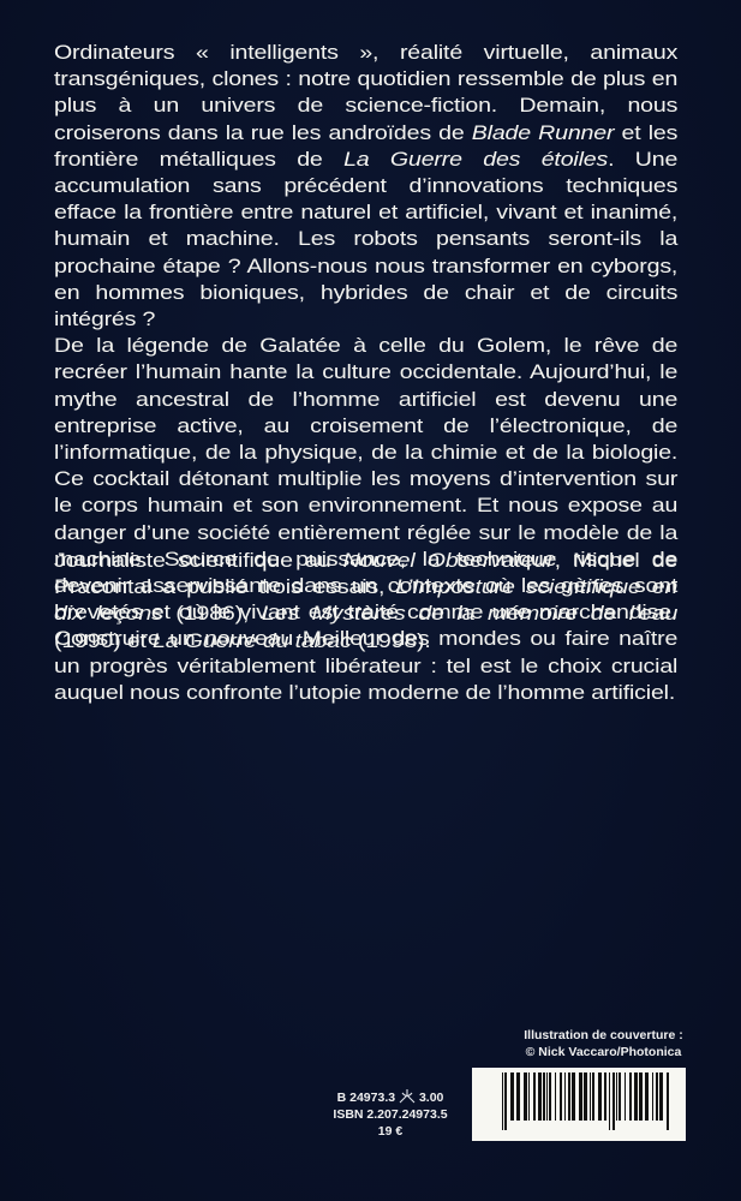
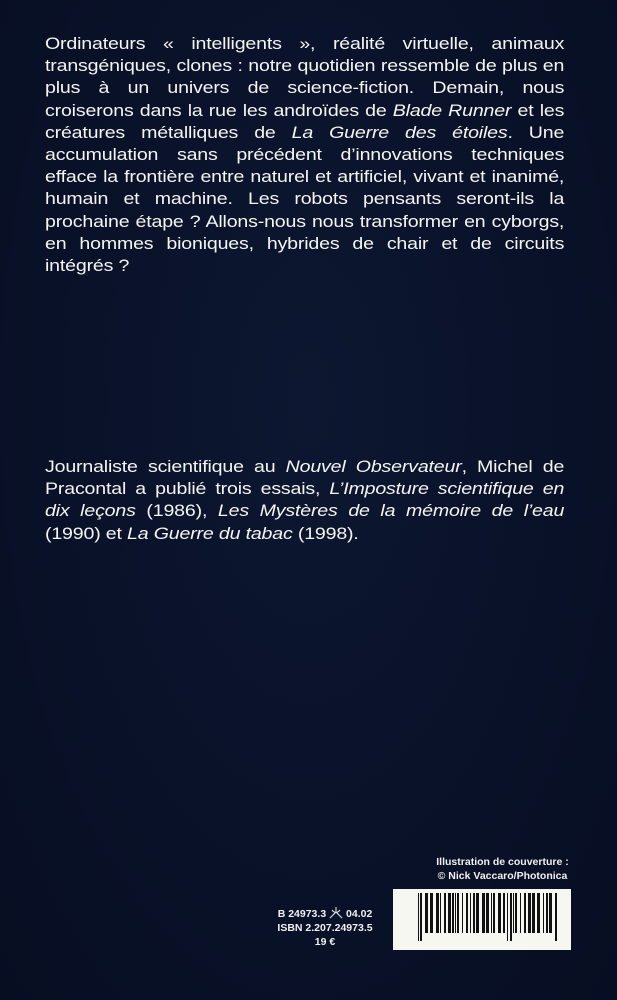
- Ordinateurs « intelligents », réalité virtuelle, animaux transgéniques, clones : notre quotidien ressemble de plus en plus à un univers de science-fiction. Demain, nous croiserons dans la rue les androïdes de Blade Runner et les frontière métalliques de La Guerre des étoiles. Une accumulation sans précédent d’innovations techniques efface la frontière entre naturel et artificiel, vivant et inanimé, humain et machine. Les robots pensants seront-ils la prochaine étape ? Allons-nous nous transformer en cyborgs, en hommes bioniques, hybrides de chair et de circuits intégrés ?
+ Ordinateurs « intelligents », réalité virtuelle, animaux transgéniques, clones : notre quotidien ressemble de plus en plus à un univers de science-fiction. Demain, nous croiserons dans la rue les androïdes de Blade Runner et les créatures métalliques de La Guerre des étoiles. Une accumulation sans précédent d’innovations techniques efface la frontière entre naturel et artificiel, vivant et inanimé, humain et machine. Les robots pensants seront-ils la prochaine étape ? Allons-nous nous transformer en cyborgs, en hommes bioniques, hybrides de chair et de circuits intégrés ?
- De la légende de Galatée à celle du Golem, le rêve de recréer l’humain hante la culture occidentale. Aujourd’hui, le mythe ancestral de l’homme artificiel est devenu une entreprise active, au croisement de l’électronique, de l’informatique, de la physique, de la chimie et de la biologie. Ce cocktail détonant multiplie les moyens d’intervention sur le corps humain et son environnement. Et nous expose au danger d’une société entièrement réglée sur le modèle de la machine. Source de puissance, la technique risque de devenir asservissante dans un contexte où les gènes sont brevetés et où le vivant est traité comme une marchandise. Construire un nouveau Meilleur des mondes ou faire naître un progrès véritablement libérateur : tel est le choix crucial auquel nous confronte l’utopie moderne de l’homme artificiel.
  Journaliste scientifique au Nouvel Observateur, Michel de Pracontal a publié trois essais, L’Imposture scientifique en dix leçons (1986), Les Mystères de la mémoire de l’eau (1990) et La Guerre du tabac (1998).
  Illustration de couverture :
  © Nick Vaccaro/Photonica
- B 24973.3 3.00
+ B 24973.3 04.02
  ISBN 2.207.24973.5
  19 €
